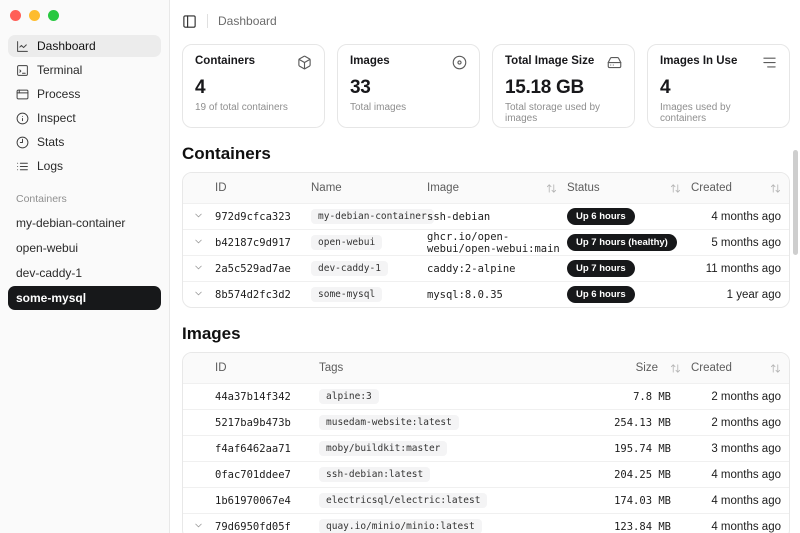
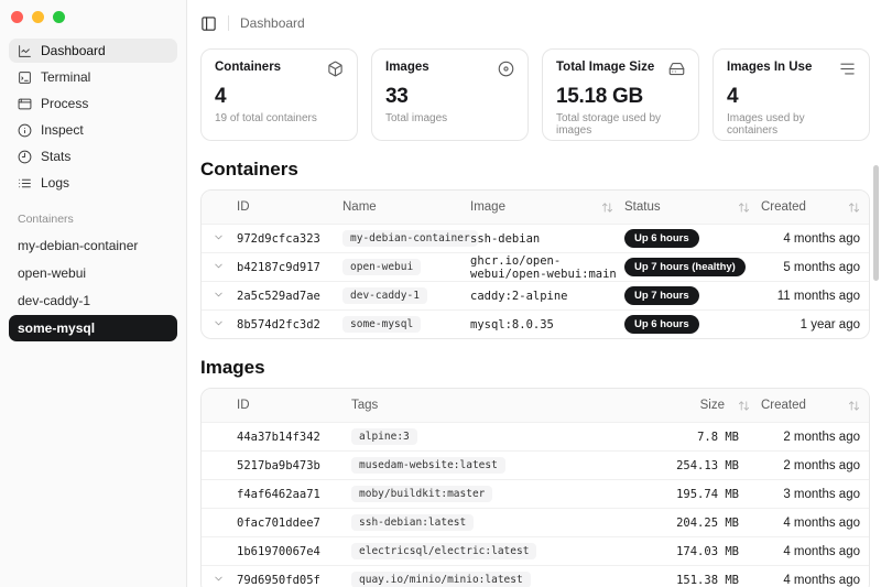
  Dashboard
  Terminal
  Process
  Inspect
  Stats
  Logs
  Containers
  my-debian-container
  open-webui
  dev-caddy-1
  some-mysql
  Dashboard
  Containers
  4
  19 of total containers
  Images
  33
  Total images
  Total Image Size
  15.18 GB
  Total storage used by images
  Images In Use
  4
  Images used by containers
  Containers
  ID
  Name
  Image
  Status
  Created
  972d9cfca323
  my-debian-container
  ssh-debian
  Up 6 hours
  4 months ago
  b42187c9d917
  open-webui
  ghcr.io/open-webui/open-webui:main
  Up 7 hours (healthy)
  5 months ago
  2a5c529ad7ae
  dev-caddy-1
  caddy:2-alpine
  Up 7 hours
  11 months ago
  8b574d2fc3d2
  some-mysql
  mysql:8.0.35
  Up 6 hours
  1 year ago
  Images
  ID
  Tags
  Size
  Created
  44a37b14f342
  alpine:3
  7.8 MB
  2 months ago
  5217ba9b473b
  musedam-website:latest
  254.13 MB
  2 months ago
  f4af6462aa71
  moby/buildkit:master
  195.74 MB
  3 months ago
  0fac701ddee7
  ssh-debian:latest
  204.25 MB
  4 months ago
  1b61970067e4
  electricsql/electric:latest
  174.03 MB
  4 months ago
  79d6950fd05f
  quay.io/minio/minio:latest
- 123.84 MB
+ 151.38 MB
  4 months ago
